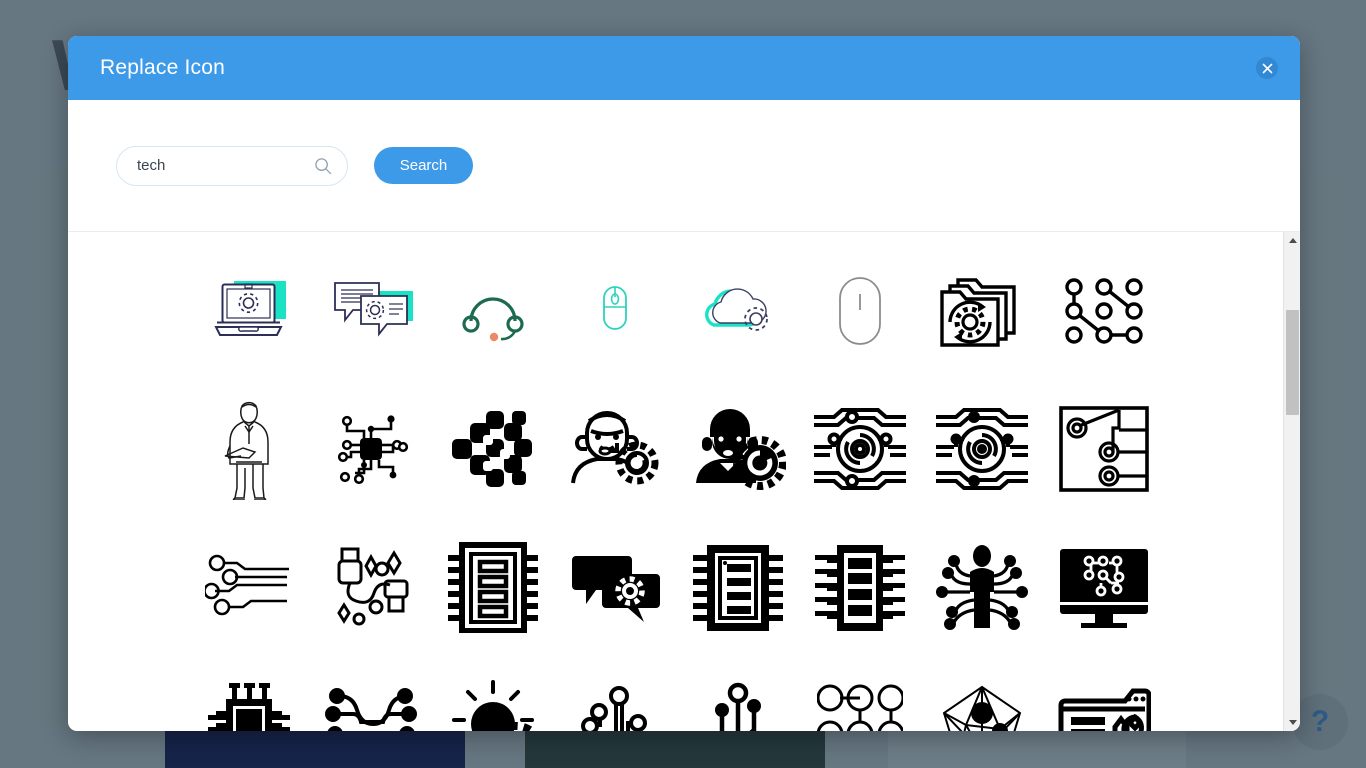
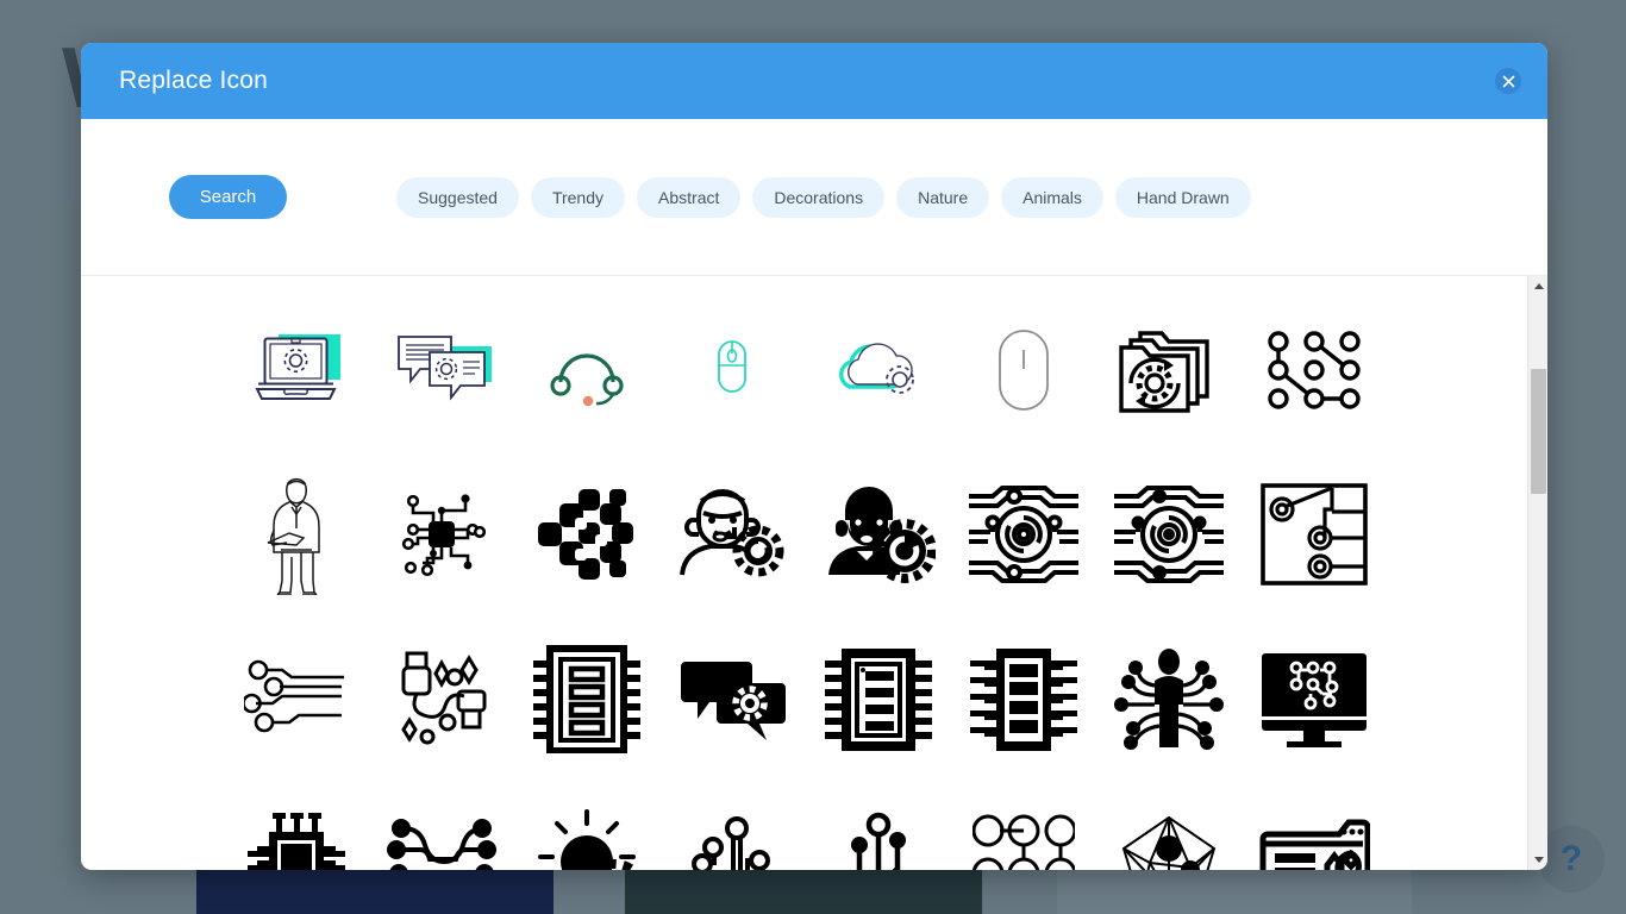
  ?
  Replace Icon
- tech
  Search
+ Suggested
+ Trendy
+ Abstract
+ Decorations
+ Nature
+ Animals
+ Hand Drawn
